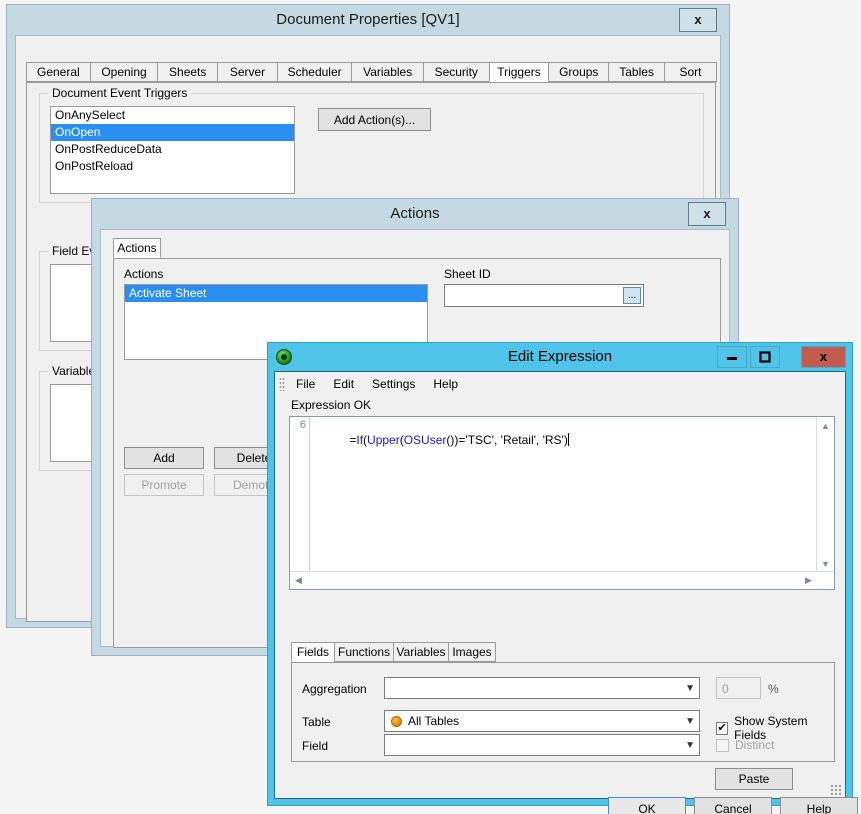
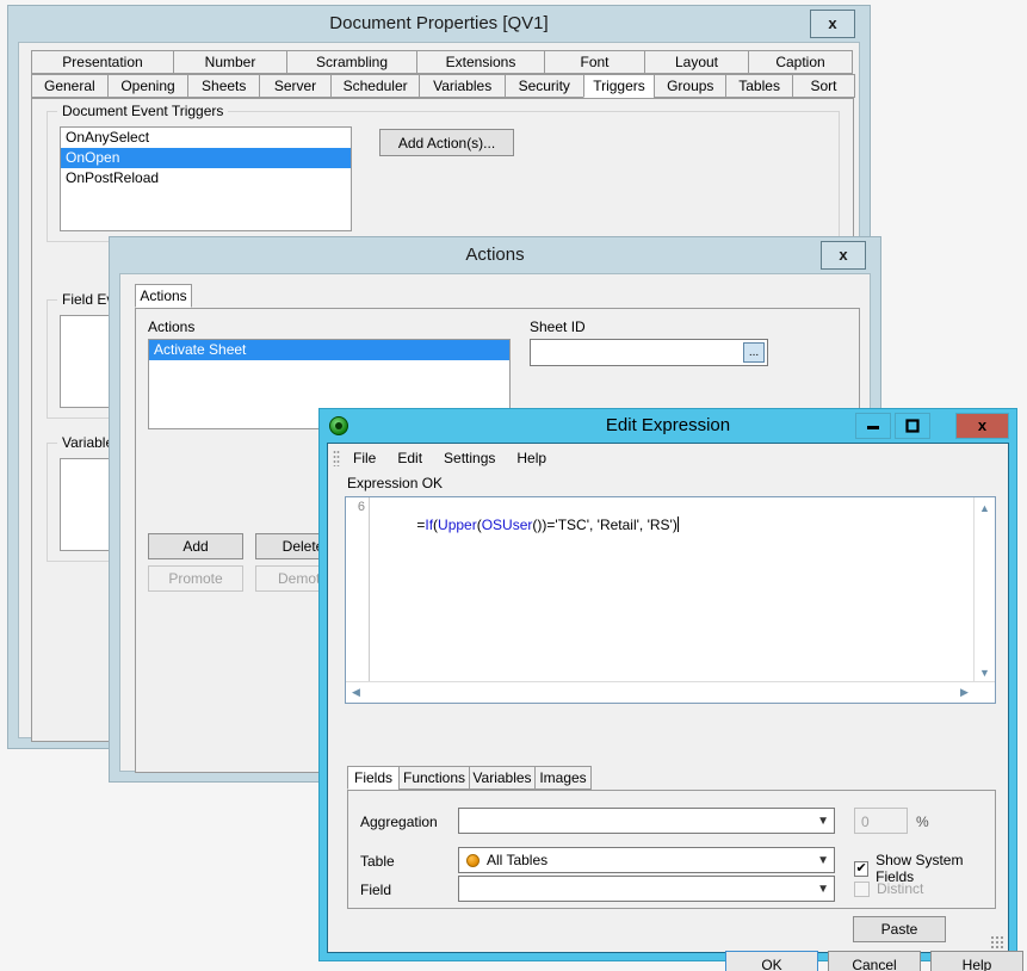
  Document Properties [QV1]
  x
+ Presentation
+ Number
+ Scrambling
+ Extensions
+ Font
+ Layout
+ Caption
  General
  Opening
  Sheets
  Server
  Scheduler
  Variables
  Security
  Triggers
  Groups
  Tables
  Sort
  Document Event Triggers
  OnAnySelect
  OnOpen
- OnPostReduceData
  OnPostReload
  Add Action(s)...
  Variabl
  Actions
  x
  Actions
  Actions
  Activate Sheet
  Sheet ID
  ...
  Add
  Delet
  Promote
  Edit Expression
  x
  File
  Edit
  Settings
  Help
  Expression OK
  6
  =If(Upper(OSUser())='TSC', 'Retail', 'RS')
  ▲
  ▼
  ◀
  ▶
  Fields
  Functions
  Variables
  Images
  Aggregation
  ▼
  0
  %
  Table
  All Tables
  ▼
  ✔
  Show System Fields
  Field
  ▼
  Distinct
  Paste
  OK
  Cancel
  H
  elp
